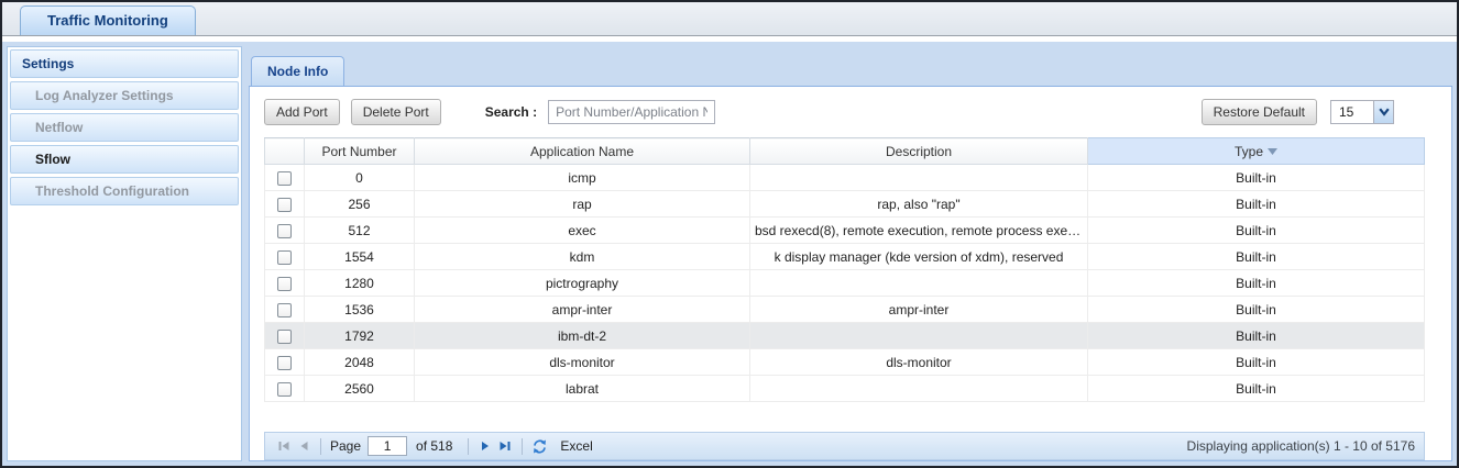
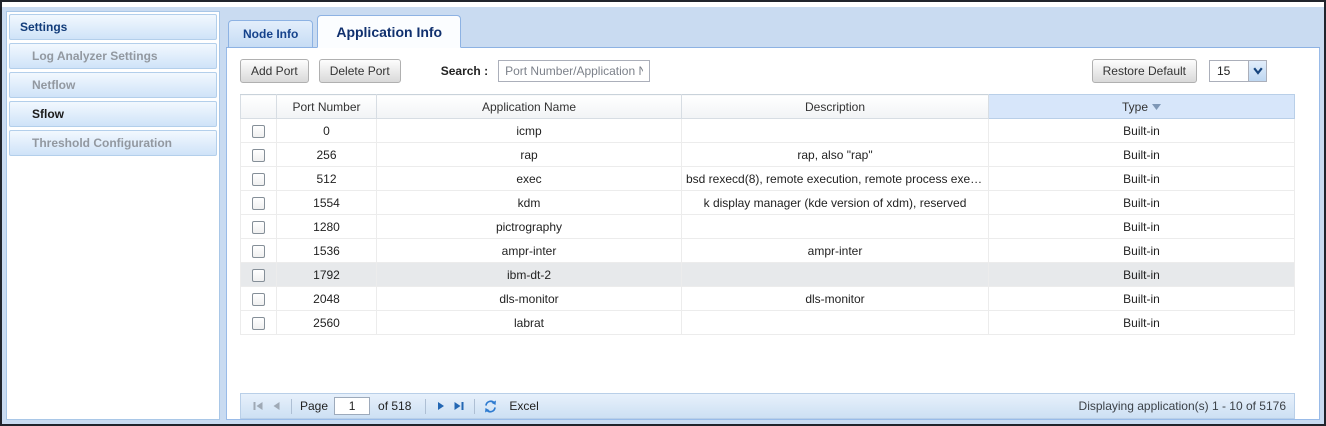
- Traffic Monitoring
  Settings
  Log Analyzer Settings
  Netflow
  Sflow
  Threshold Configuration
  Node Info
+ Application Info
  Add Port
  Delete Port
  Search :
  Port Number/Application N
  Restore Default
  15
  	Port Number	Application Name	Description	Type
  	0	icmp		Built-in
  	256	rap	rap, also "rap"	Built-in
  	512	exec	bsd rexecd(8), remote execution, remote process executi	Built-in
  	1554	kdm	k display manager (kde version of xdm), reserved	Built-in
  	1280	pictrography		Built-in
  	1536	ampr-inter	ampr-inter	Built-in
  	1792	ibm-dt-2		Built-in
  	2048	dls-monitor	dls-monitor	Built-in
  	2560	labrat		Built-in
  Page
  1
  of 518
  Excel
  Displaying application(s) 1 - 10 of 5176
